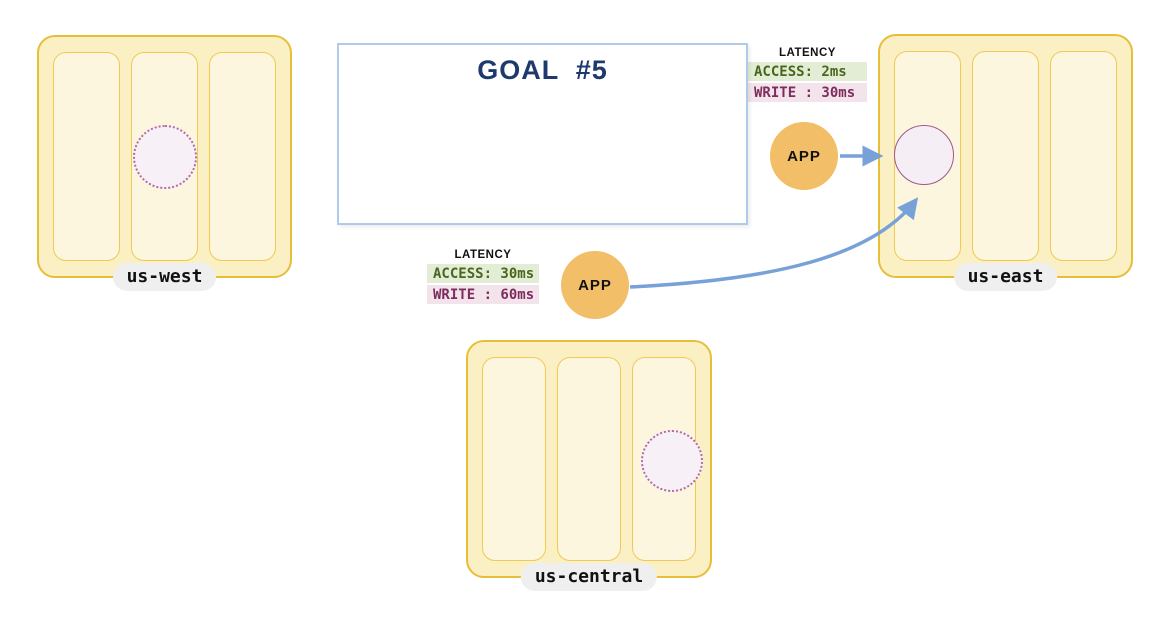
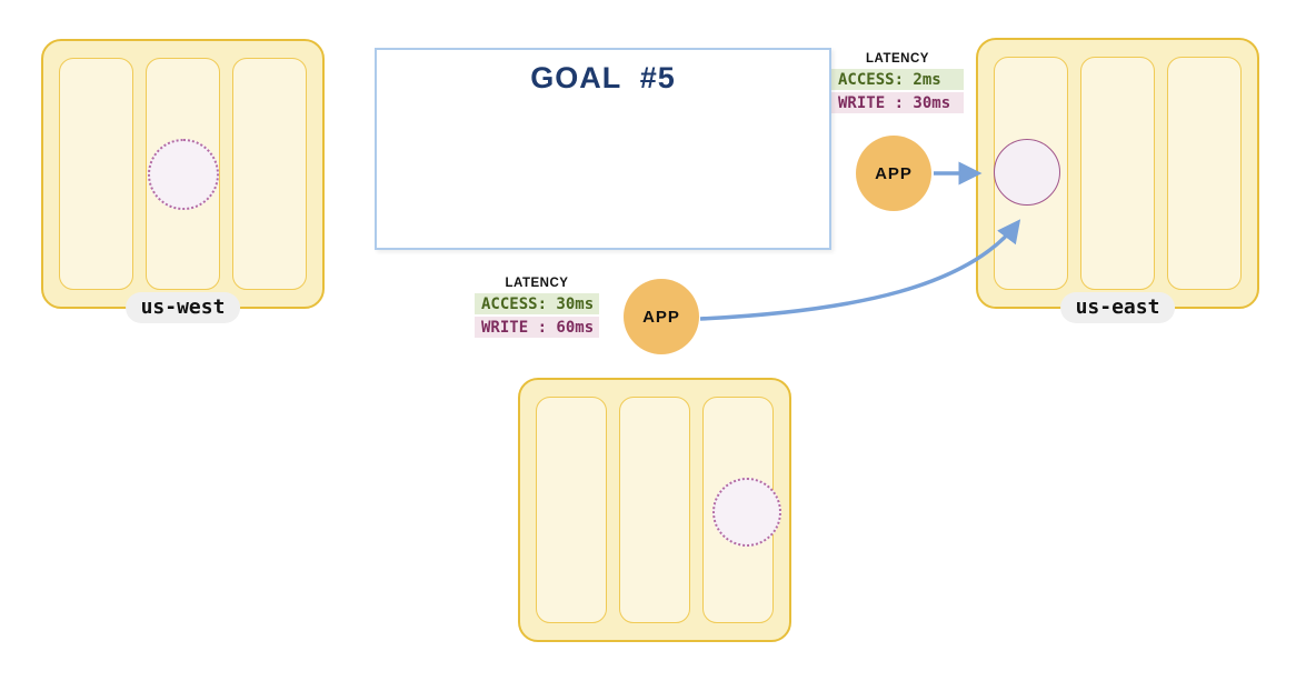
  us-west
  us-east
- us-central
  APP
  APP
  LATENCY
  ACCESS: 2ms
  WRITE : 30ms
  LATENCY
  ACCESS: 30ms
  WRITE : 60ms
  GOAL #5
